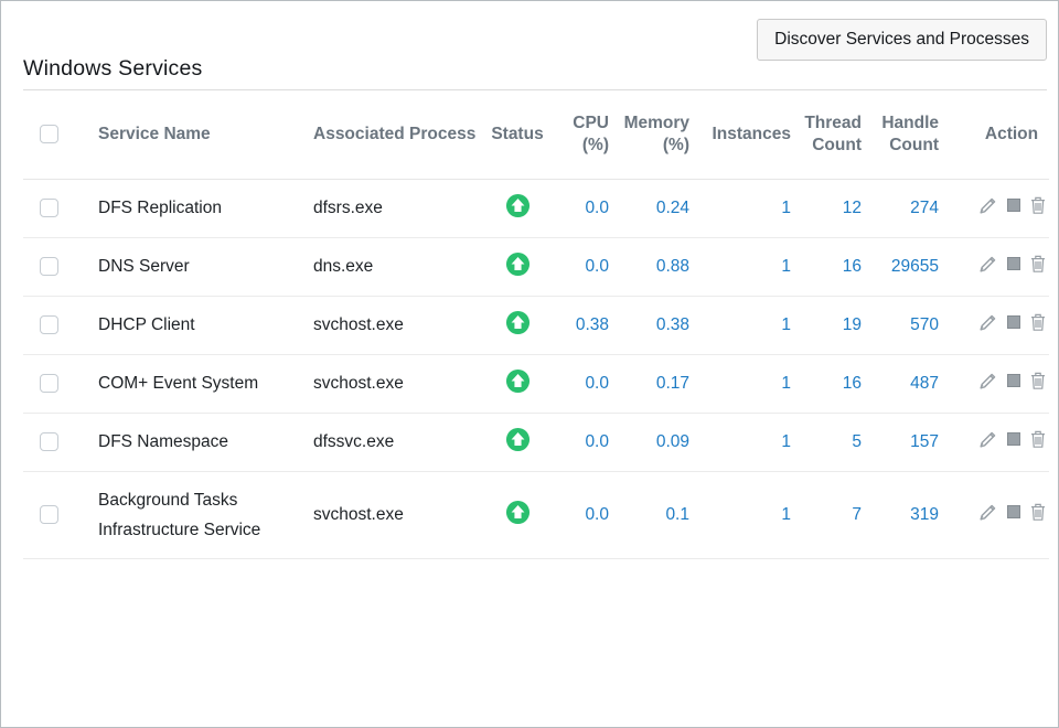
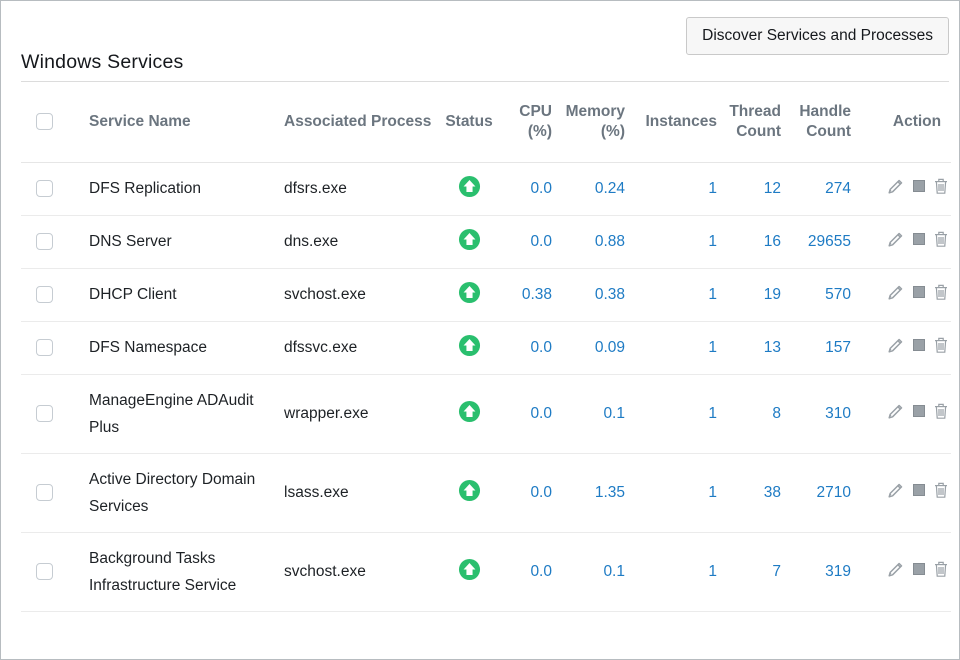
  Discover Services and Processes
  Windows Services
  	Service Name	Associated Process	Status	CPU (%)	Memory (%)	Instances	Thread Count	Handle Count	Action
  	DFS Replication	dfsrs.exe		0.0	0.24	1	12	274
  	DNS Server	dns.exe		0.0	0.88	1	16	29655
  	DHCP Client	svchost.exe		0.38	0.38	1	19	570
- 	COM+ Event System	svchost.exe		0.0	0.17	1	16	487
- 	DFS Namespace	dfssvc.exe		0.0	0.09	1	5	157
+ 	DFS Namespace	dfssvc.exe		0.0	0.09	1	13	157
+ 	ManageEngine ADAudit Plus	wrapper.exe		0.0	0.1	1	8	310
+ 	Active Directory Domain Services	lsass.exe		0.0	1.35	1	38	2710
  	Background Tasks Infrastructure Service	svchost.exe		0.0	0.1	1	7	319
